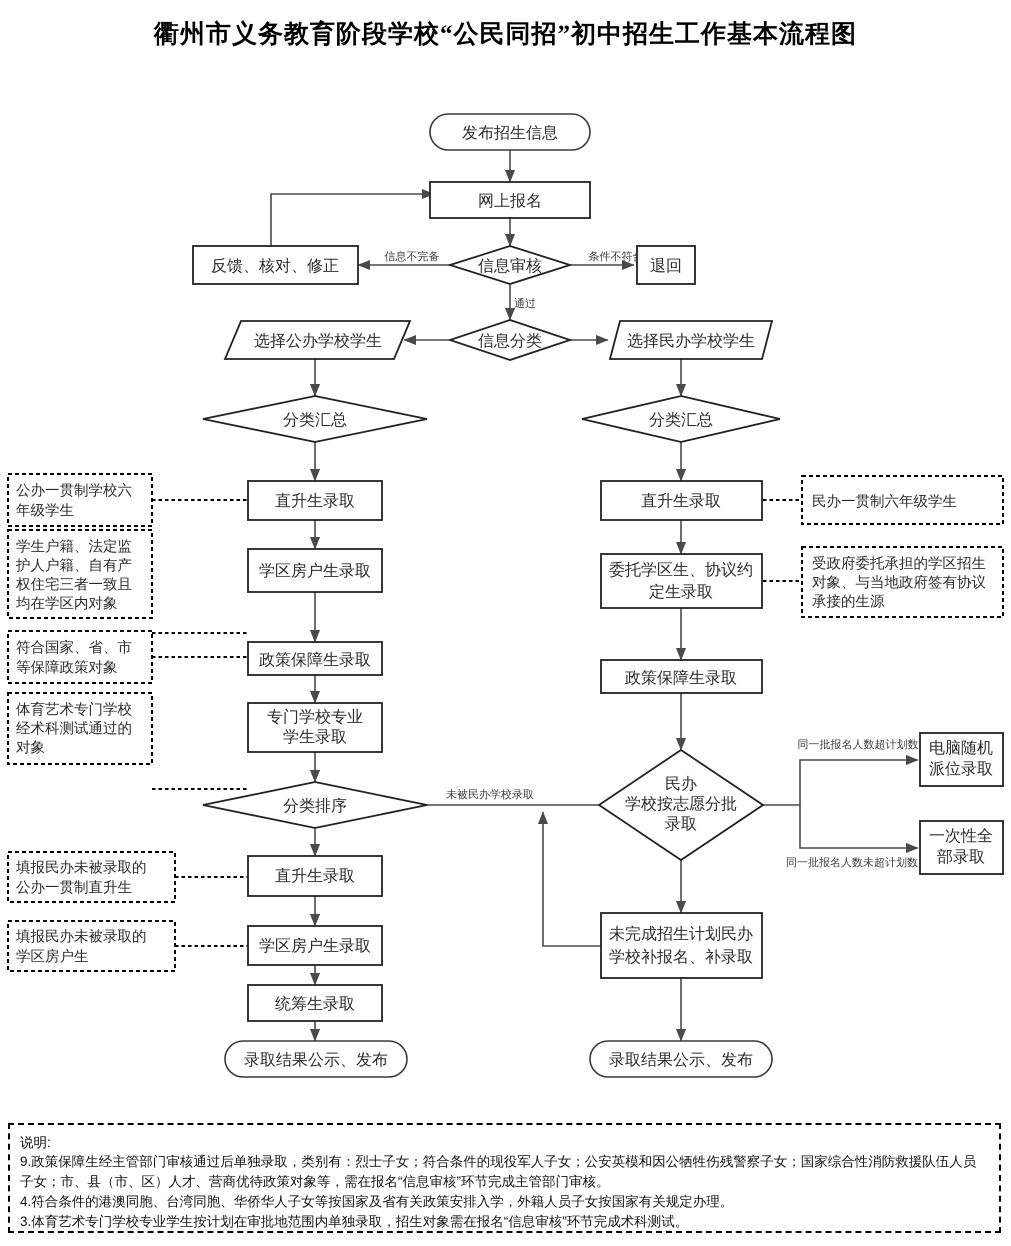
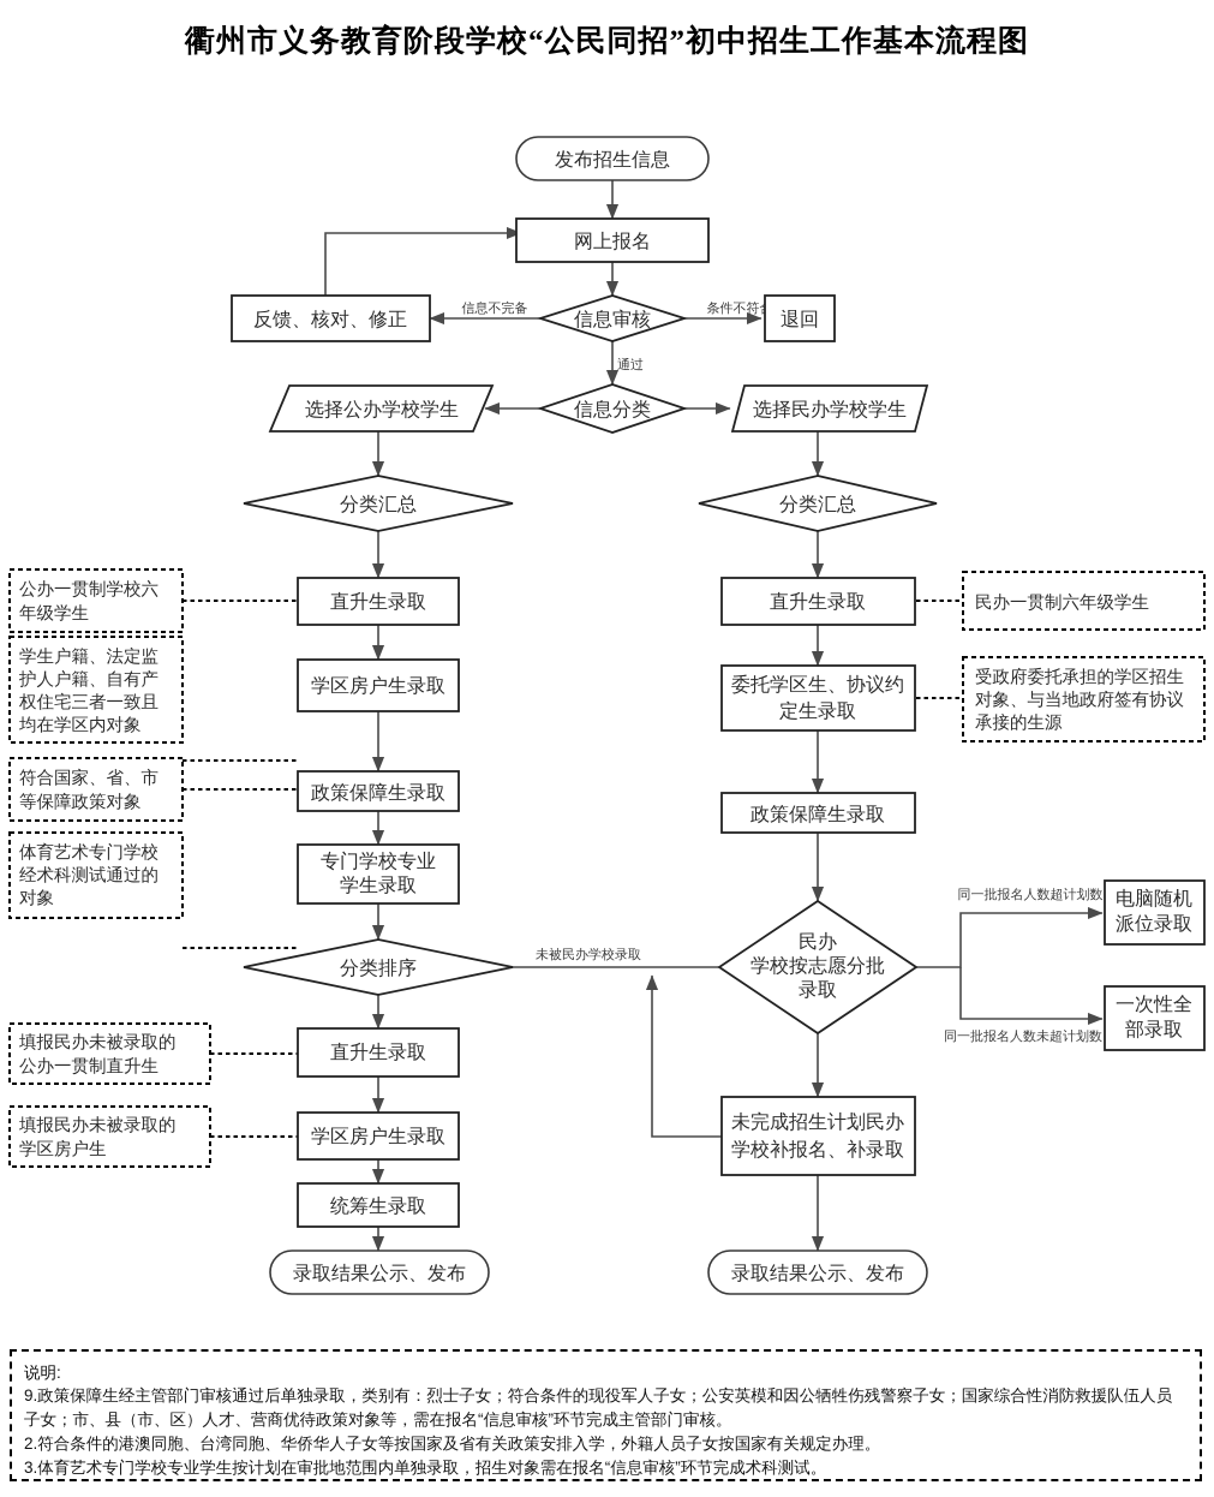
  衢州市义务教育阶段学校“公民同招”初中招生工作基本流程图
  发布招生信息
  网上报名
  信息审核
  信息不完备
  条件不符
  反馈、核对、修正
  退回
  信息分类
  通过
  选择公办学校学生
  选择民办学校学生
  分类汇总
  分类汇总
  直升生录取
  学区房户生录取
  政策保障生录取
  专门学校专业
  学生录取
  分类排序
  未被民办学校录取
  直升生录取
  学区房户生录取
  统筹生录取
  录取结果公示、发布
  直升生录取
  委托学区生、协议约
  定生录取
  政策保障生录取
  民办
  学校按志愿分批
  录取
  同一批报名人数超计划数
  同一批报名人数未超计划数
  电脑随机
  派位录取
  一次性全
  部录取
  未完成招生计划民办
  学校补报名、补录取
  录取结果公示、发布
  公办一贯制学校六
  年级学生
  学生户籍、法定监
  护人户籍、自有产
  权住宅三者一致且
  均在学区内对象
  符合国家、省、市
  等保障政策对象
  体育艺术专门学校
  经术科测试通过的
  对象
  填报民办未被录取的
  公办一贯制直升生
  填报民办未被录取的
  学区房户生
  民办一贯制六年级学生
  受政府委托承担的学区招生
  对象、与当地政府签有协议
  承接的生源
  说明:
  9.政策保障生经主管部门审核通过后单独录取，类别有：烈士子女；符合条件的现役军人子女；公安英模和因公牺牲伤残警察子女；国家综合性消防救援队伍人员子女；市、县（市、区）人才、营商优待政策对象等，需在报名“信息审核”环节完成主管部门审核。
- 4.符合条件的港澳同胞、台湾同胞、华侨华人子女等按国家及省有关政策安排入学，外籍人员子女按国家有关规定办理。
+ 2.符合条件的港澳同胞、台湾同胞、华侨华人子女等按国家及省有关政策安排入学，外籍人员子女按国家有关规定办理。
  3.体育艺术专门学校专业学生按计划在审批地范围内单独录取，招生对象需在报名“信息审核”环节完成术科测试。
